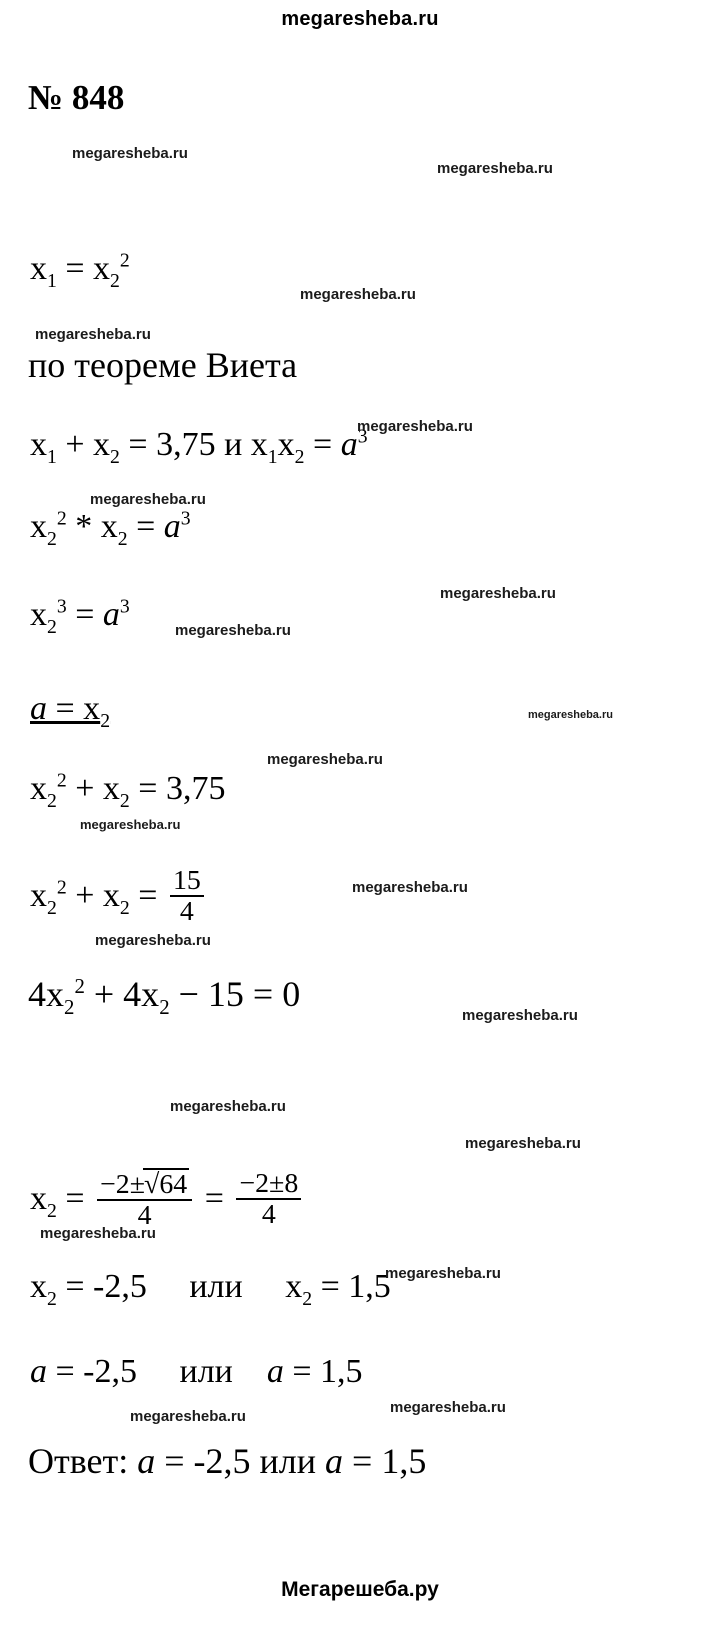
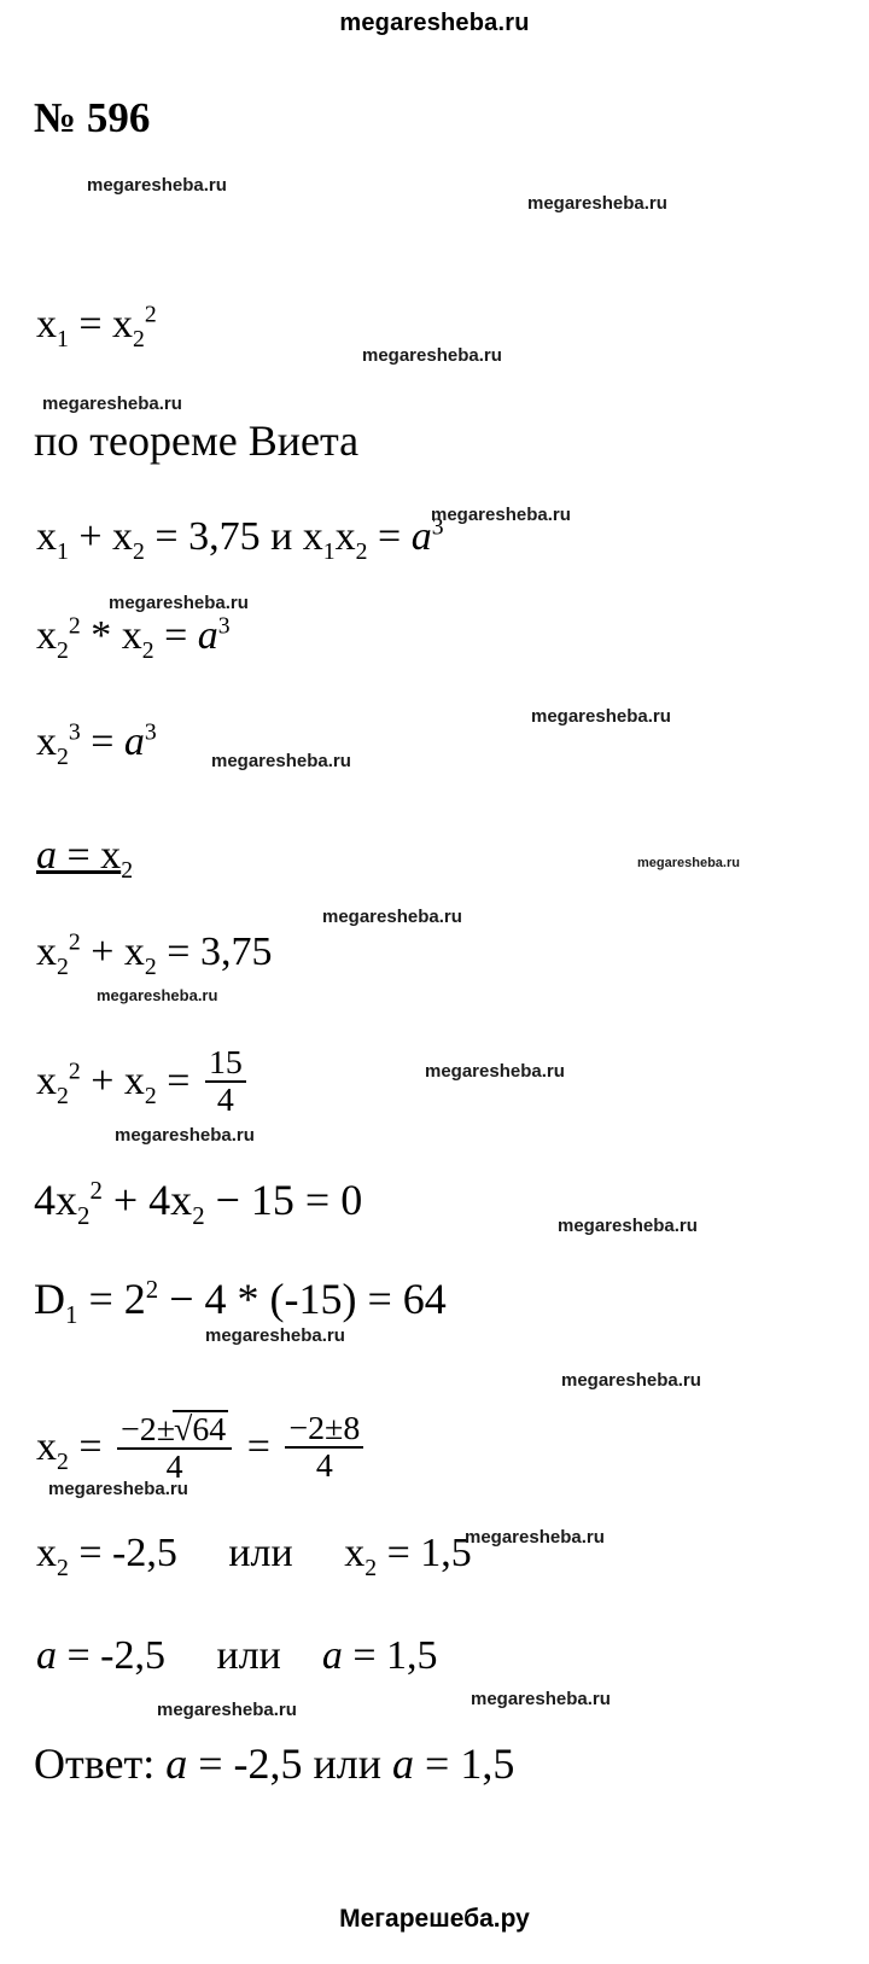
  megaresheba.ru
- № 848
+ № 596
  x1 = x22
  по теореме Виета
  x1 + x2 = 3,75 и x1x2 = a3
  x22 * x2 = a3
  x23 = a3
  a = x2
  x22 + x2 = 3,75
  x22 + x2 =
  15
  4
  4x22 + 4x2 − 15 = 0
+ D1 = 22 − 4 * (-15) = 64
  x2 =
  −2±√64
  4
  =
  −2±8
  4
  x2 = -2,5 или x2 = 1,5
  a = -2,5 или a = 1,5
  Ответ: a = -2,5 или a = 1,5
  Мегарешеба.ру
  megaresheba.ru
  megaresheba.ru
  megaresheba.ru
  megaresheba.ru
  megaresheba.ru
  megaresheba.ru
  megaresheba.ru
  megaresheba.ru
  megaresheba.ru
  megaresheba.ru
  megaresheba.ru
  megaresheba.ru
  megaresheba.ru
  megaresheba.ru
  megaresheba.ru
  megaresheba.ru
  megaresheba.ru
  megaresheba.ru
  megaresheba.ru
  megaresheba.ru
